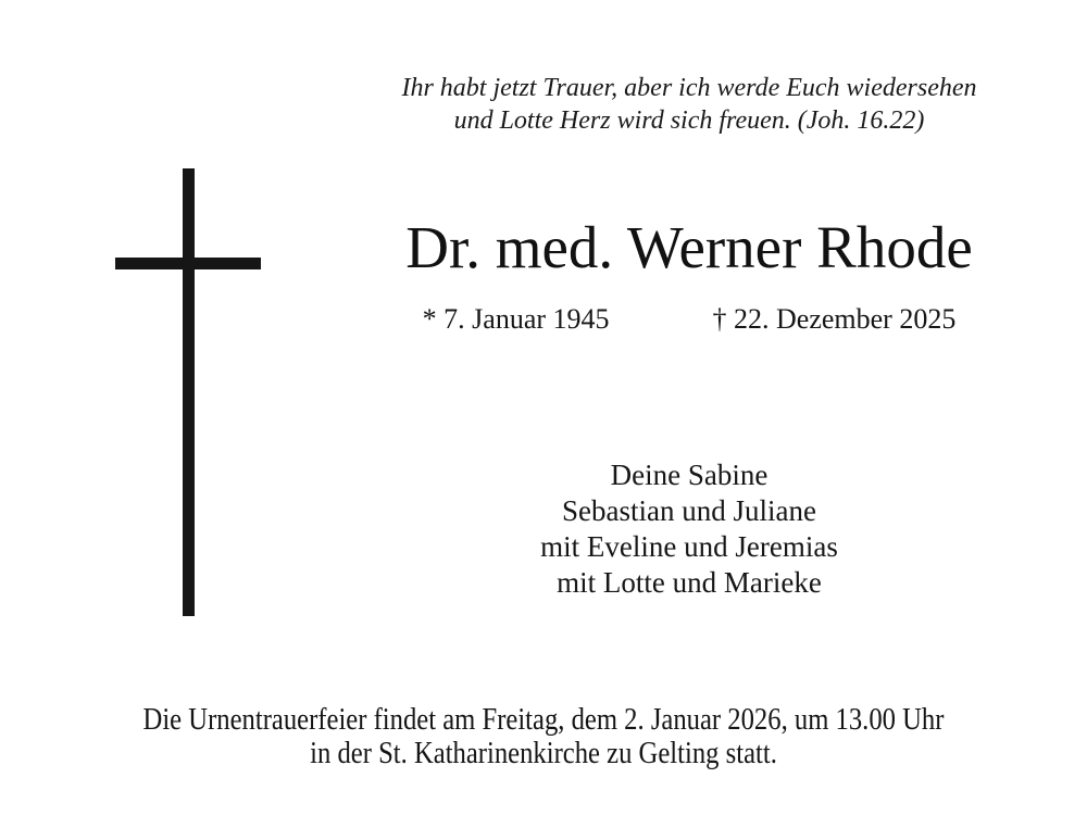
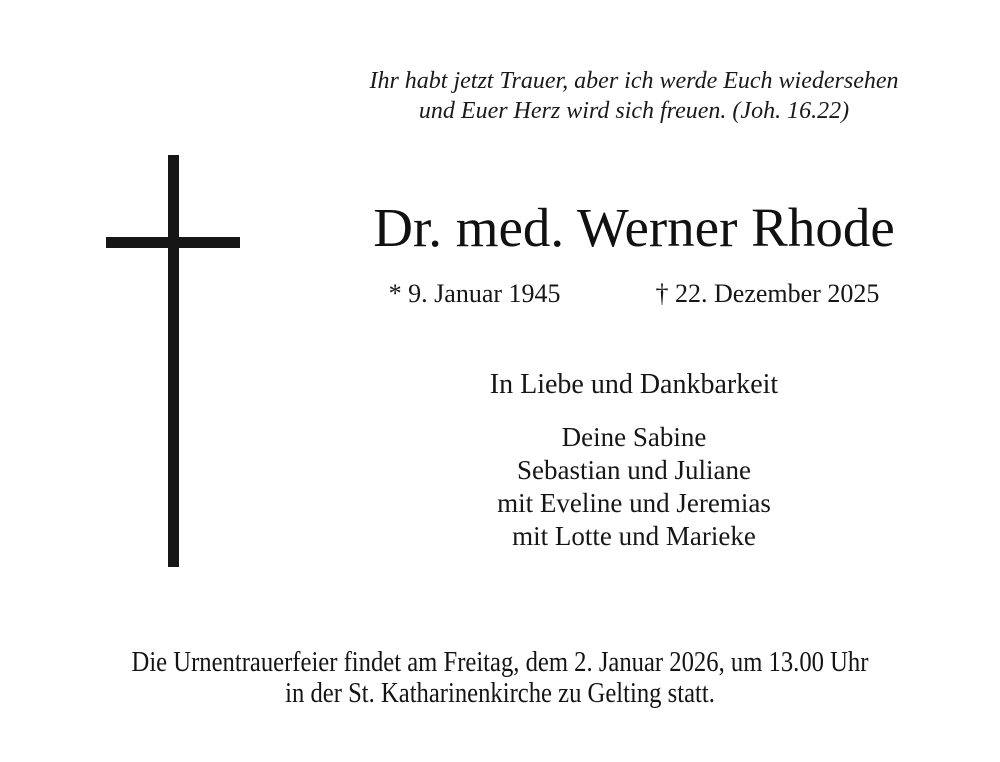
  Ihr habt jetzt Trauer, aber ich werde Euch wiedersehen
- und Lotte Herz wird sich freuen. (Joh. 16.22)
+ und Euer Herz wird sich freuen. (Joh. 16.22)
  Dr. med. Werner Rhode
- * 7. Januar 1945
+ * 9. Januar 1945
  † 22. Dezember 2025
+ In Liebe und Dankbarkeit
  Deine Sabine
  Sebastian und Juliane
  mit Eveline und Jeremias
  mit Lotte und Marieke
  Die Urnentrauerfeier findet am Freitag, dem 2. Januar 2026, um 13.00 Uhr
  in der St. Katharinenkirche zu Gelting statt.
